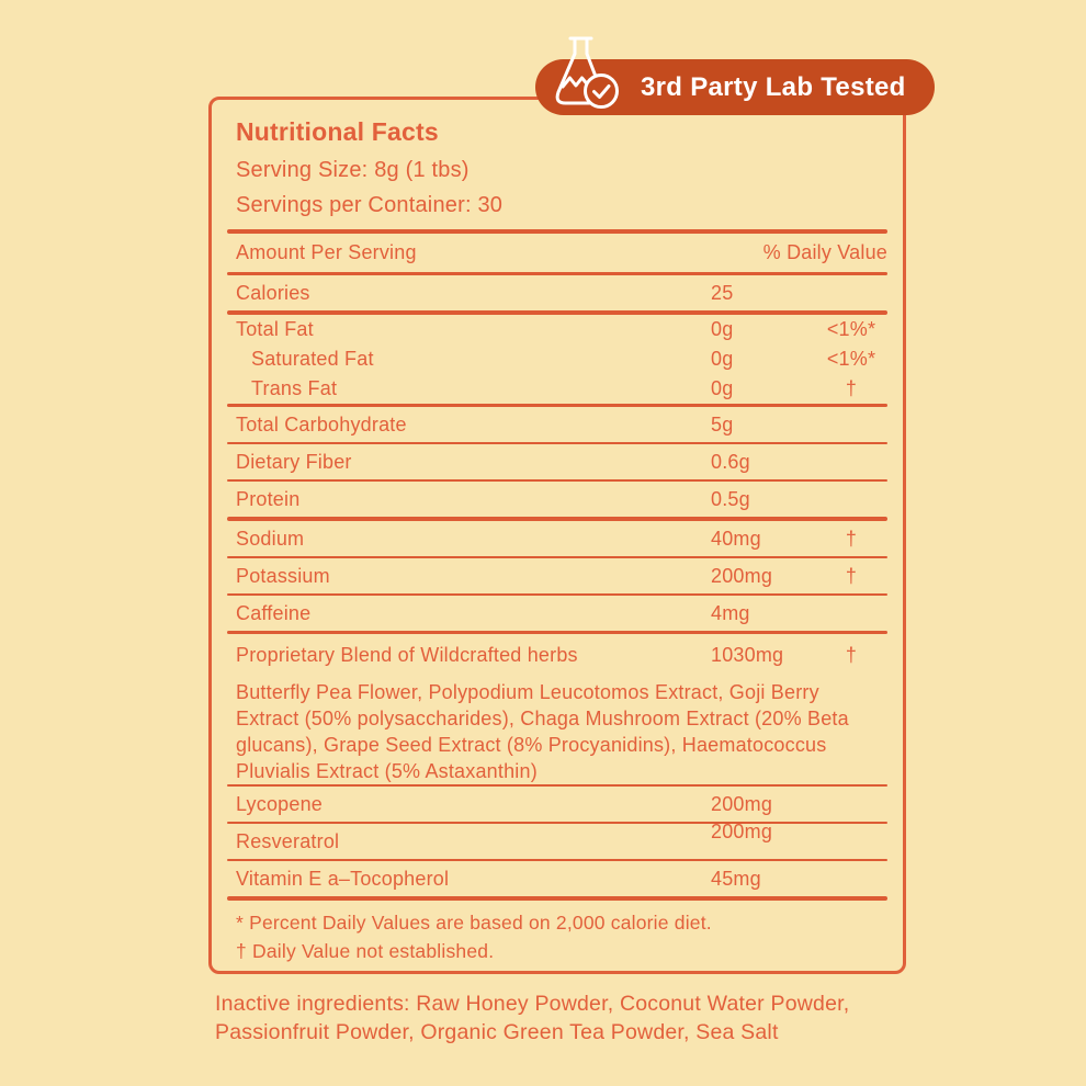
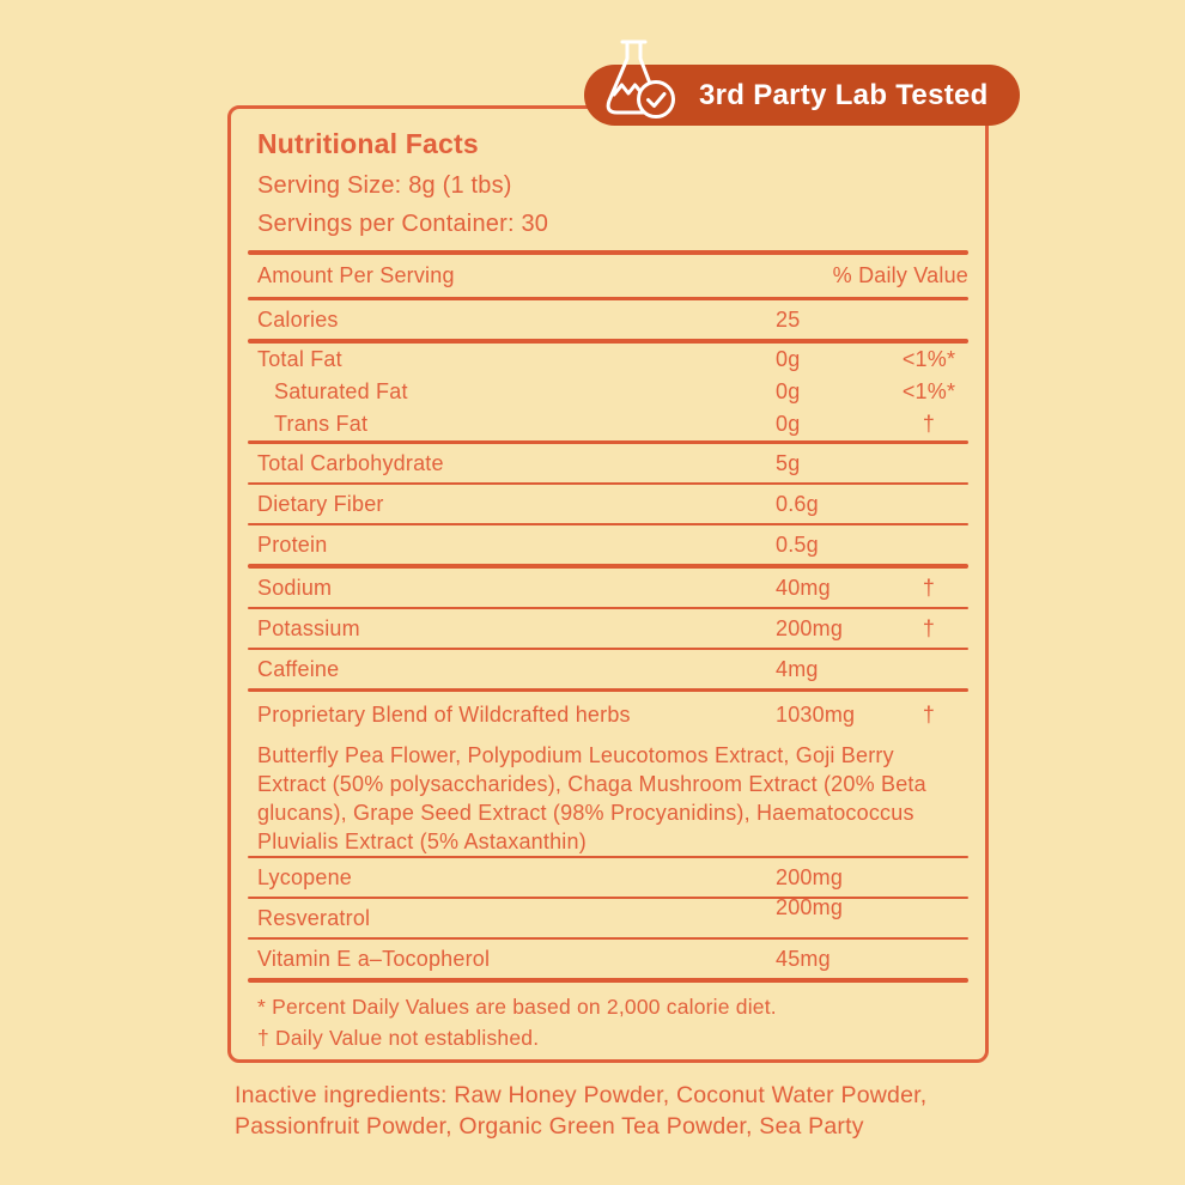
  3rd Party Lab Tested
  Nutritional Facts
  Serving Size: 8g (1 tbs)
  Servings per Container: 30
  Amount Per Serving
  % Daily Value
  Calories
  25
  Total Fat
  0g
  <1%*
  Saturated Fat
  0g
  <1%*
  Trans Fat
  0g
  †
  Total Carbohydrate
  5g
  Dietary Fiber
  0.6g
  Protein
  0.5g
  Sodium
  40mg
  †
  Potassium
  200mg
  †
  Caffeine
  4mg
  Proprietary Blend of Wildcrafted herbs
  1030mg
  †
- Butterfly Pea Flower, Polypodium Leucotomos Extract, Goji Berry Extract (50% polysaccharides), Chaga Mushroom Extract (20% Beta glucans), Grape Seed Extract (8% Procyanidins), Haematococcus Pluvialis Extract (5% Astaxanthin)
+ Butterfly Pea Flower, Polypodium Leucotomos Extract, Goji Berry Extract (50% polysaccharides), Chaga Mushroom Extract (20% Beta glucans), Grape Seed Extract (98% Procyanidins), Haematococcus Pluvialis Extract (5% Astaxanthin)
  Lycopene
  200mg
  Resveratrol
  200mg
  Vitamin E a–Tocopherol
  45mg
  * Percent Daily Values are based on 2,000 calorie diet.
  † Daily Value not established.
- Inactive ingredients: Raw Honey Powder, Coconut Water Powder, Passionfruit Powder, Organic Green Tea Powder, Sea Salt
+ Inactive ingredients: Raw Honey Powder, Coconut Water Powder, Passionfruit Powder, Organic Green Tea Powder, Sea Party
